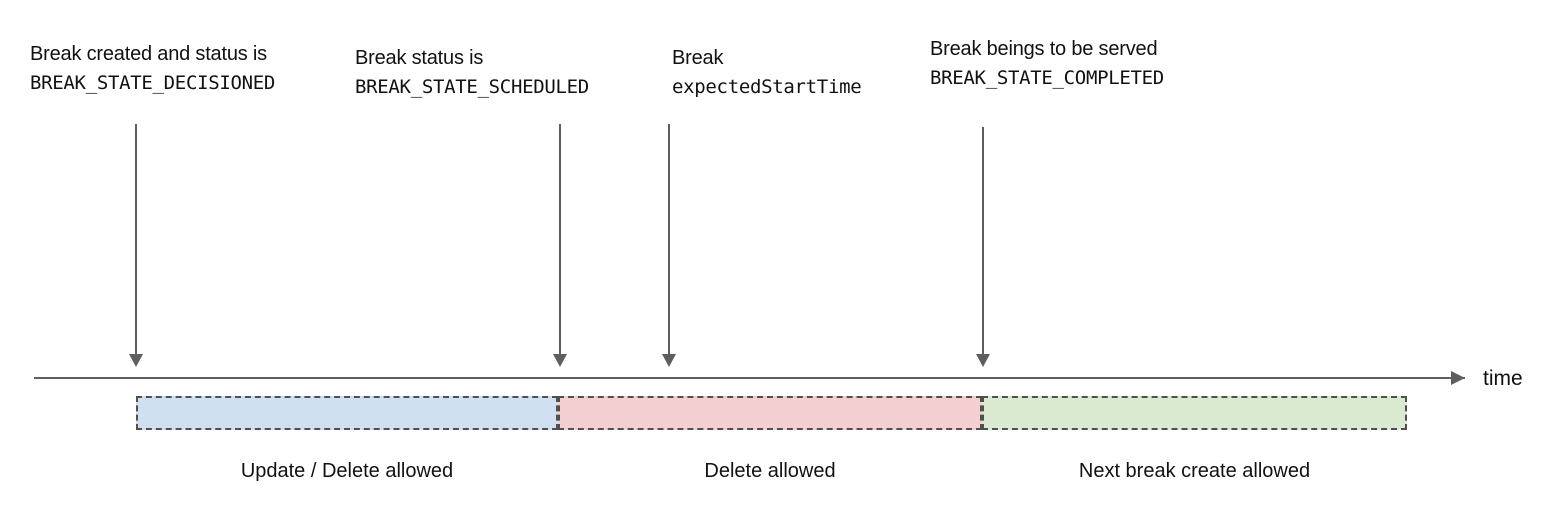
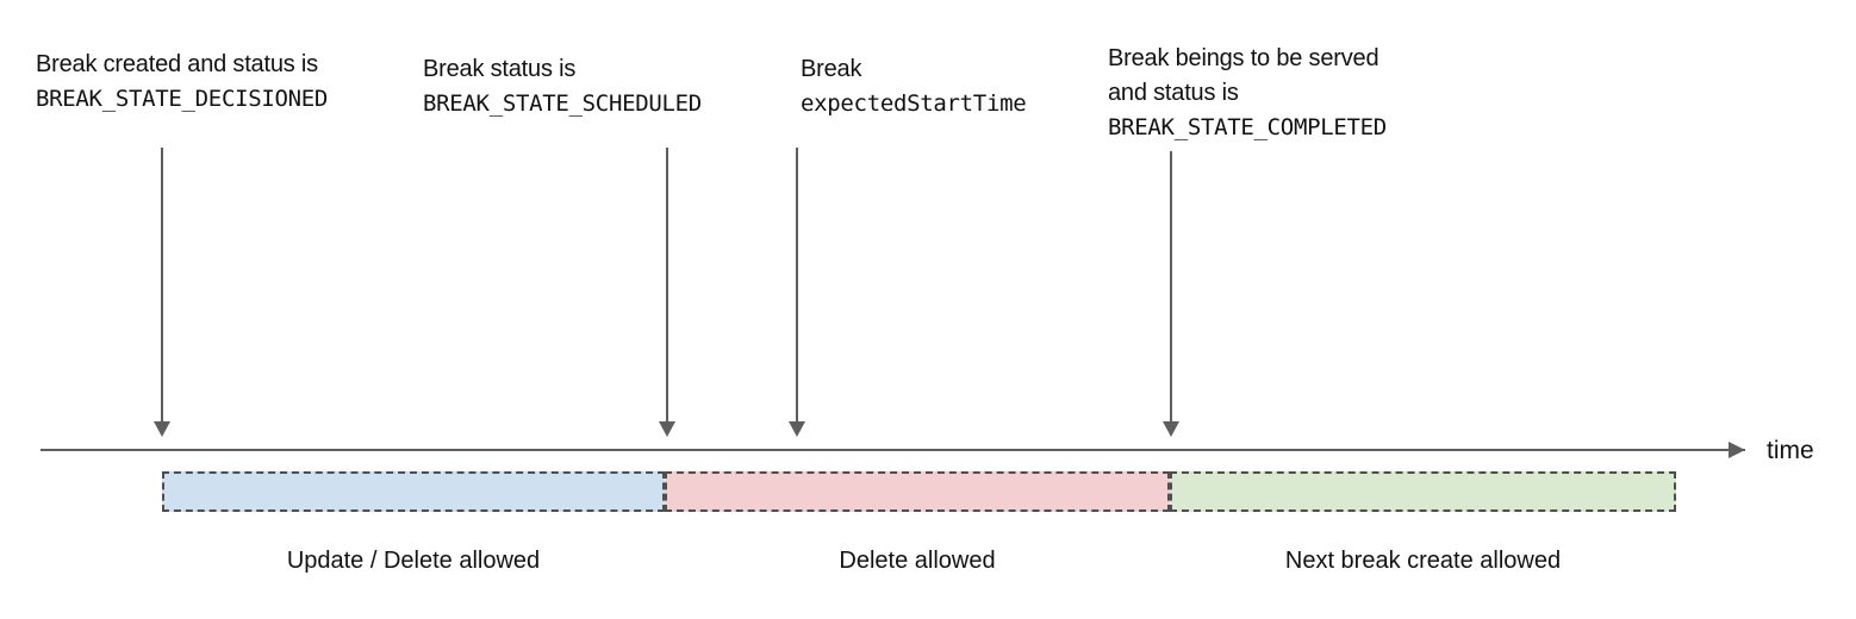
  Break created and status is
  BREAK_STATE_DECISIONED
  Break status is
  BREAK_STATE_SCHEDULED
  Break
  expectedStartTime
  Break beings to be served
+ and status is
  BREAK_STATE_COMPLETED
  time
  Update / Delete allowed
  Delete allowed
  Next break create allowed
